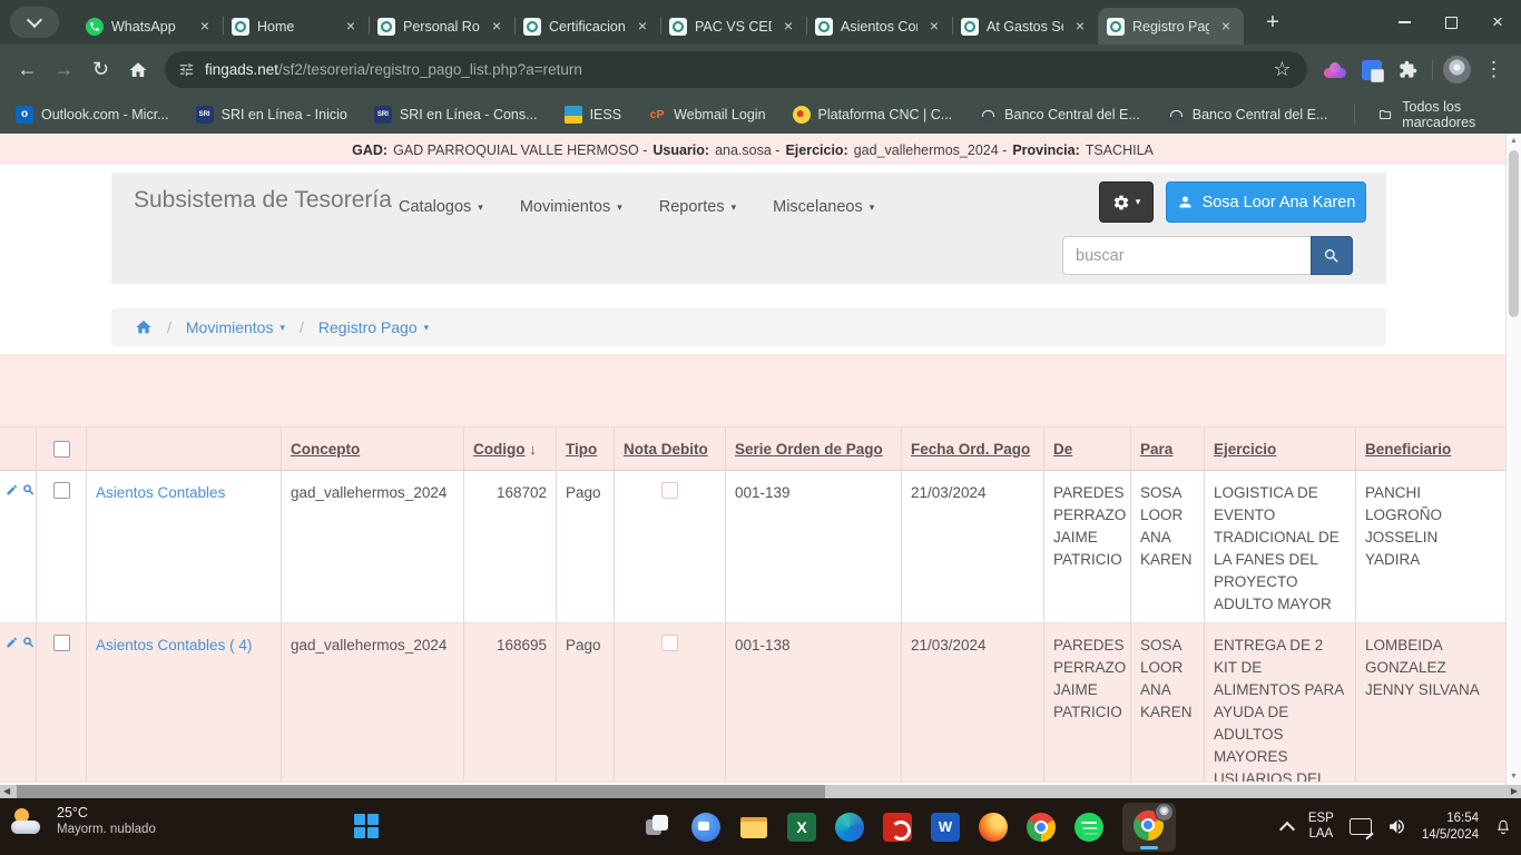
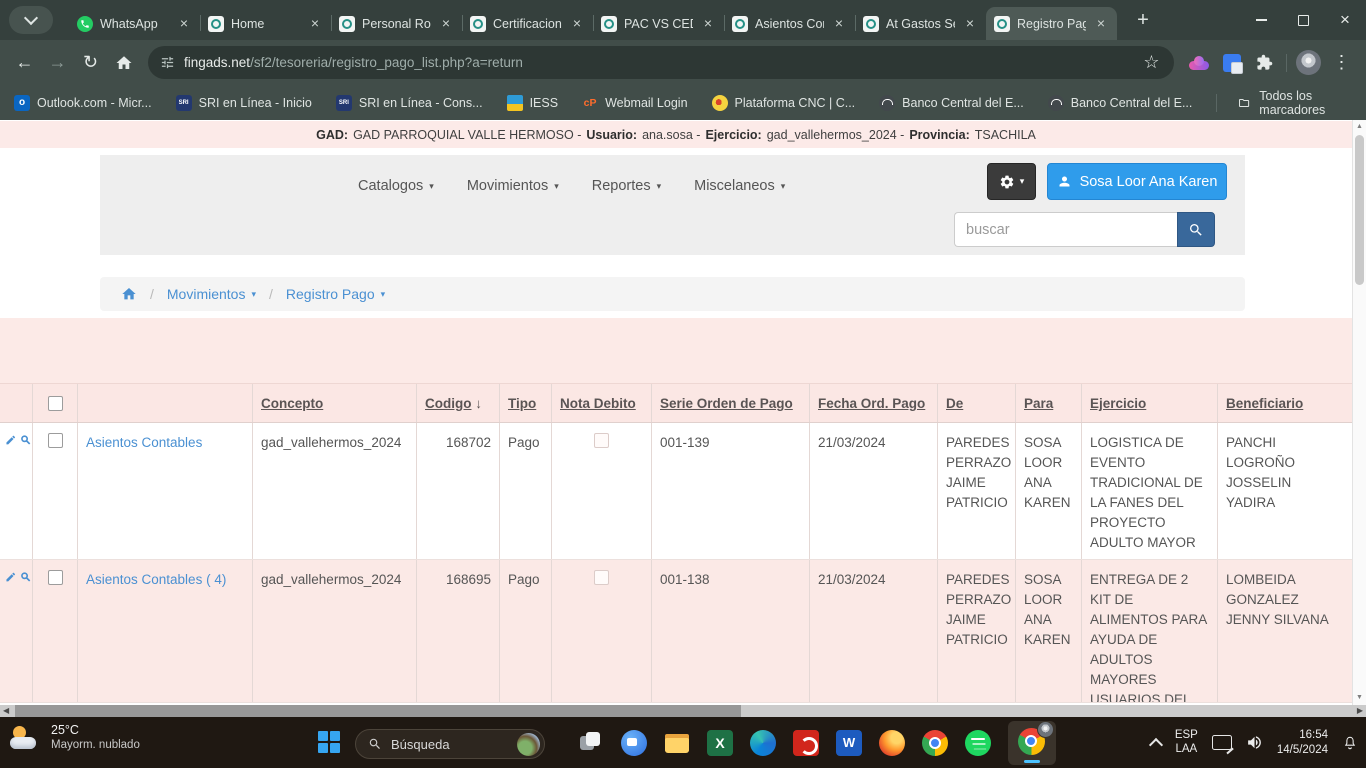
  WhatsApp
  ×
  Home
  ×
  Personal Ro
  ×
  Certificacion
  ×
  PAC VS CE
  ×
  Asientos Co
  ×
  At Gastos S
  ×
  Registro Pag
  ×
  +
  ×
  ←
  →
  ↻
  fingads.net
  /sf2/tesoreria/registro_pago_list.php?a=return
  ☆
  ⋮
  o
  Outlook.com - Micr...
  SRI en Línea - Inicio
  SRI en Línea - Cons...
  IESS
  cP
  Webmail Login
  Plataforma CNC | C...
  Banco Central del E...
  Banco Central del E...
  Todos los marcadores
  GAD:
  GAD PARROQUIAL VALLE HERMOSO -
  Usuario:
  ana.sosa -
  Ejercicio:
  gad_vallehermos_2024 -
  Provincia:
  TSACHILA
- Subsistema de Tesorería
  Catalogos
  ▾
  Movimientos
  ▾
  Reportes
  ▾
  Miscelaneos
  ▾
  ▾
  Sosa Loor Ana Karen
  buscar
  /
  Movimientos
  ▾
  /
  Registro Pago
  ▾
  Concepto
  Codigo ↓
  Tipo
  Nota Debito
  Serie Orden de Pago
  Fecha Ord. Pago
  De
  Para
  Ejercicio
  Beneficiario
  Asientos Contables
  gad_vallehermos_2024
  168702
  Pago
  001-139
  21/03/2024
  PAREDES PERRAZO JAIME PATRICIO
  SOSA LOOR ANA KAREN
  LOGISTICA DE EVENTO TRADICIONAL DE LA FANES DEL PROYECTO ADULTO MAYOR
  PANCHI LOGROÑO JOSSELIN YADIRA
  Asientos Contables ( 4)
  gad_vallehermos_2024
  168695
  Pago
  001-138
  21/03/2024
  PAREDES PERRAZO JAIME PATRICIO
  SOSA LOOR ANA KAREN
  ENTREGA DE 2 KIT DE ALIMENTOS PARA AYUDA DE ADULTOS MAYORES USUARIOS DEL
  LOMBEIDA GONZALEZ JENNY SILVANA
  ◀
  ▶
  25°C
  Mayorm. nublado
+ Búsqueda
  X
  W
  ESP
  LAA
  16:54
  14/5/2024
